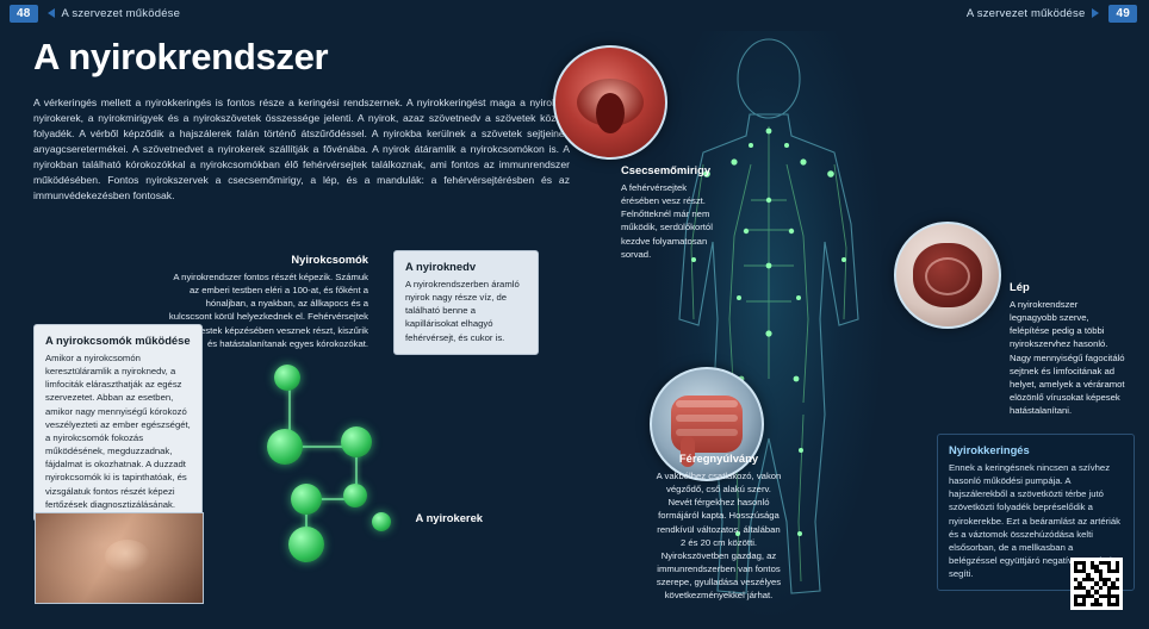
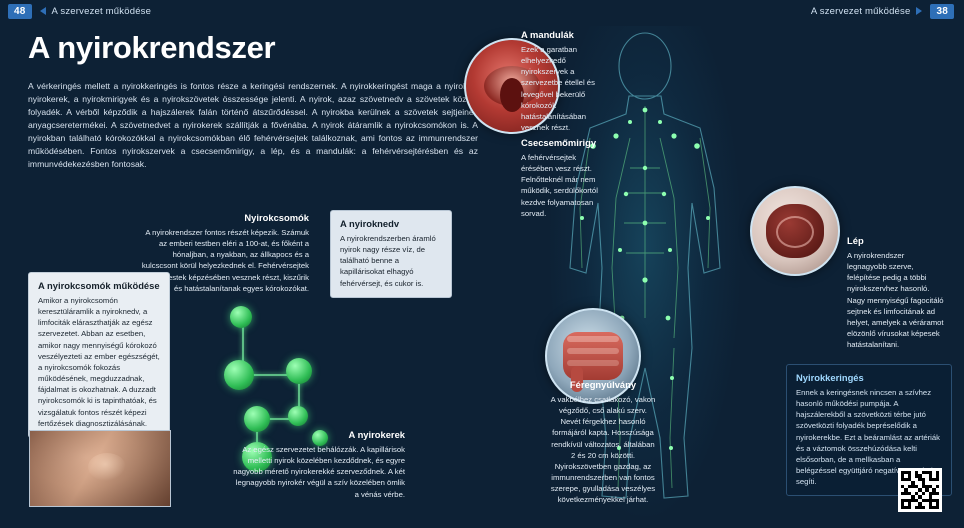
  48
  A szervezet működése
  A szervezet működése
- 49
+ 38
  A nyirokrendszer
  A vérkeringés mellett a nyirokkeringés is fontos része a keringési rendszernek. A nyirokkeringést maga a nyiro nyirokerek, a nyirokmirigyek és a nyirokszövetek összessége jelenti. A nyirok, azaz szövetnedv a szövetek köz folyadék. A vérből képződik a hajszálerek falán történő átszűrődéssel. A nyirokba kerülnek a szövetek sejtjein anyagcseretermékei. A szövetnedvet a nyirokerek szállítják a fővénába. A nyirok átáramlik a nyirokcsomókon is. A nyirokban található kórokozókkal a nyirokcsomókban élő fehérvérsejtek találkoznak, ami fontos az immunrendszer működésében. Fontos nyirokszervek a csecsemőmirigy, a lép, és a mandulák: a fehérvérsejtérésben és az immunvédekezésben fontosak.
  Nyirokcsomók
  A nyirokrendszer fontos részét képezik. Számuk az emberi testben eléri a 100-at, és főként a hónaljban, a nyakban, az állkapocs és a kulcscsont körül helyezkednek el. Fehérvérsejtek estek képzésében vesznek részt, kiszűrik és hatástalanítanak egyes kórokozókat.
  A nyiroknedv
  A nyirokrendszerben áramló nyirok nagy része víz, de található benne a kapillárisokat elhagyó fehérvérsejt, és cukor is.
  A nyirokcsomók működése
  Amikor a nyirokcsomón keresztüláramlik a nyiroknedv, a limfociták eláraszthatják az egész szervezetet. Abban az esetben, amikor nagy mennyiségű kórokozó veszélyezteti az ember egészségét, a nyirokcsomók fokozás működésének, megduzzadnak, fájdalmat is okozhatnak. A duzzadt nyirokcsomók ki is tapinthatóak, és vizsgálatuk fontos részét képezi fertőzések diagnosztizálásának.
  A nyirokerek
+ Az egész szervezetet behálózzák. A kapillárisok melletti nyirok közelében kezdődnek, és egyre nagyobb mérető nyirokerekké szerveződnek. A két legnagyobb nyirokér végül a szív közelében ömlik a vénás vérbe.
+ A mandulák
+ Ezek a garatban elhelyezkedő nyirokszervek a szervezetbe étellel és levegővel bekerülő kórokozók hatástalanításában vesznek részt.
  Csecsemőmirigy
  A fehérvérsejtek érésében vesz részt. Felnőtteknél már nem működik, serdülőkortól kezdve folyamatosan sorvad.
  Féregnyúlvány
  A vakbélhez csatlakozó, vakon végződő, cső alakú szerv. Nevét férgekhez hasonló formájáról kapta. Hosszúsága rendkívül változatos, általában 2 és 20 cm közötti. Nyirokszövetben gazdag, az immunrendszerben van fontos szerepe, gyulladása veszélyes következményekkel járhat.
  Lép
  A nyirokrendszer legnagyobb szerve, felépítése pedig a többi nyirokszervhez hasonló. Nagy mennyiségű fagocitáló sejtnek és limfocitának ad helyet, amelyek a véráramot elözönlő vírusokat képesek hatástalanítani.
  Nyirokkeringés
  Ennek a keringésnek nincsen a szívhez hasonló működési pumpája. A hajszálerekből a szövetközti térbe jutó szövetközti folyadék bepréselődik a nyirokerekbe. Ezt a beáramlást az artériák és a váztomok összehúzódása kelti elsősorban, de a mellkasban a belégzéssel együttjáró negatí segíti.
